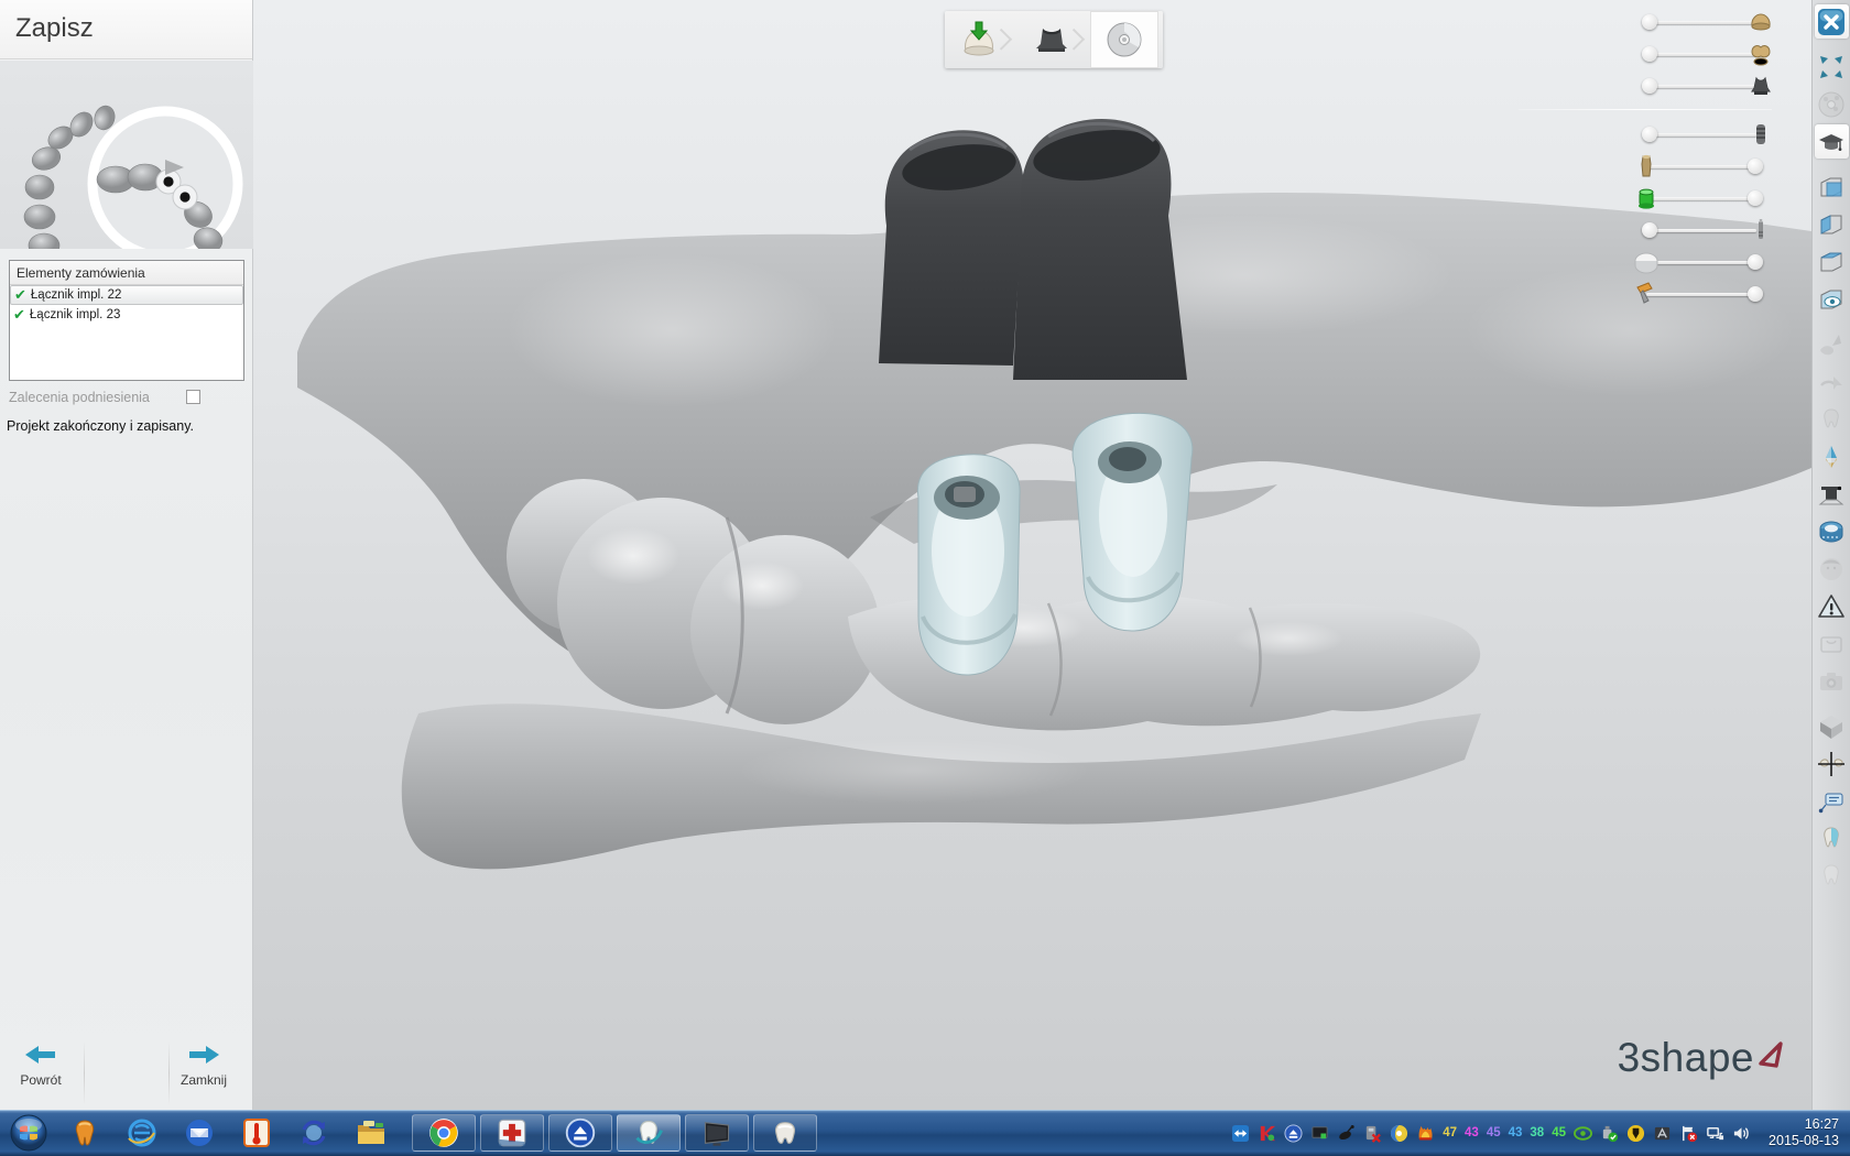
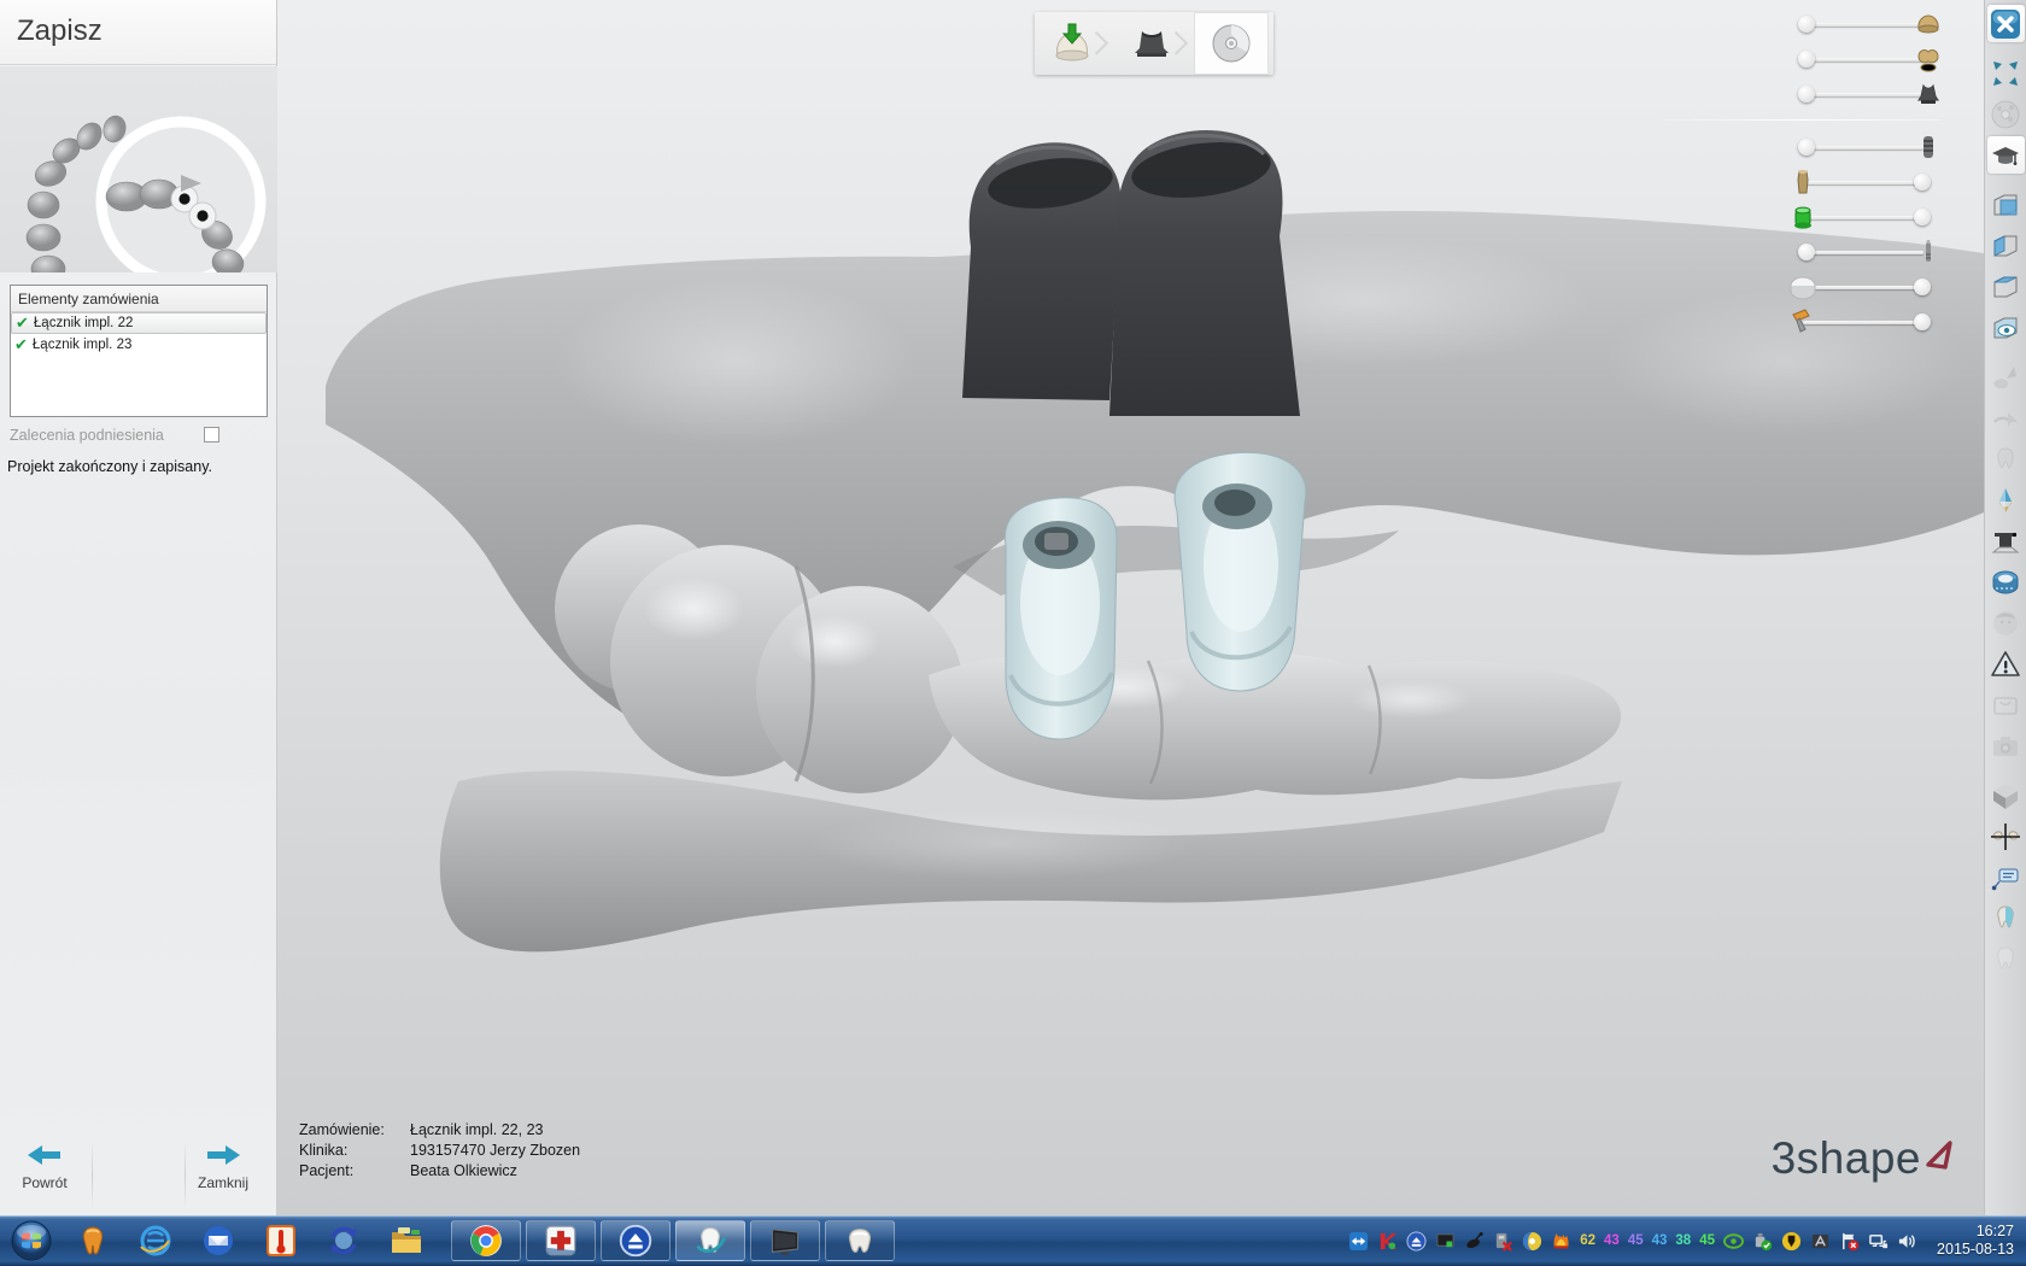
  Zapisz
  Elementy zamówienia
  ✔
  Łącznik impl. 22
  ✔
  Łącznik impl. 23
  Zalecenia podniesienia
  Projekt zakończony i zapisany.
  Powrót
  Zamknij
+ Zamówienie:
+ Łącznik impl. 22, 23
+ Klinika:
+ 193157470 Jerzy Zbozen
+ Pacjent:
+ Beata Olkiewicz
  3shape
- 47
+ 62
  43
  45
  43
  38
  45
  16:27
  2015-08-13
